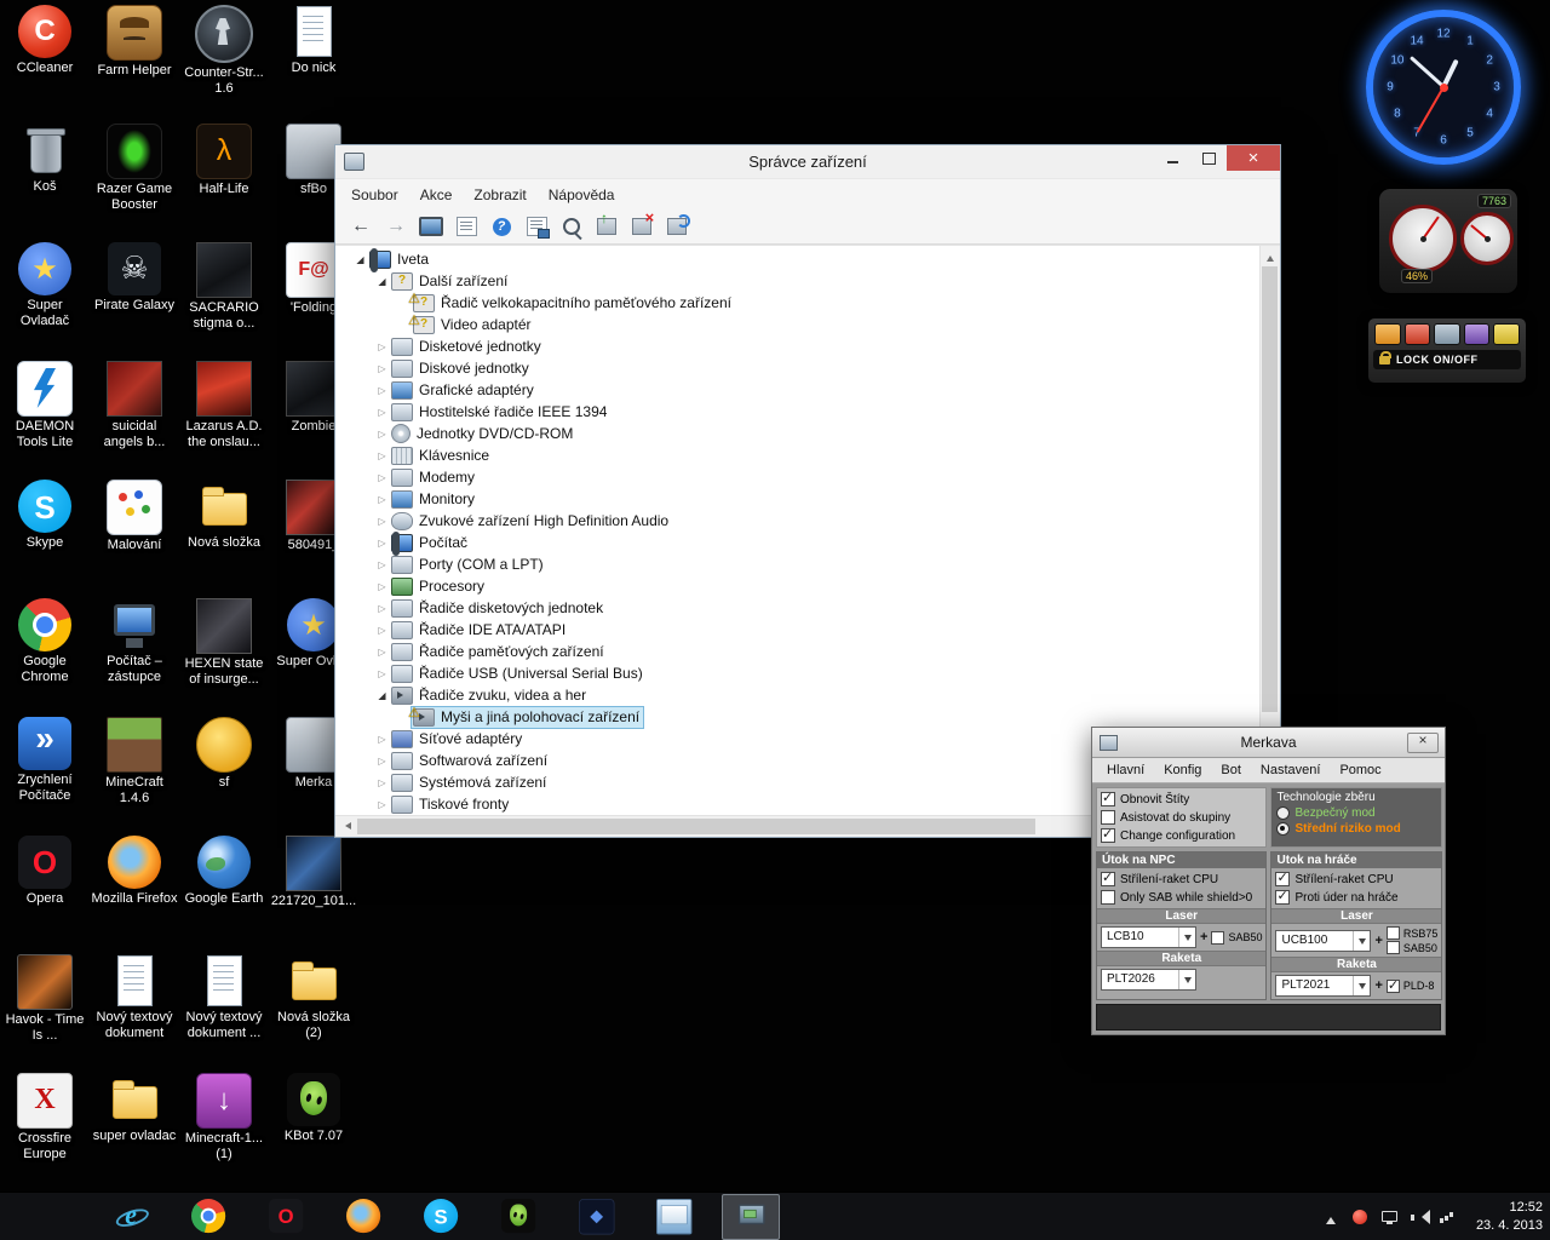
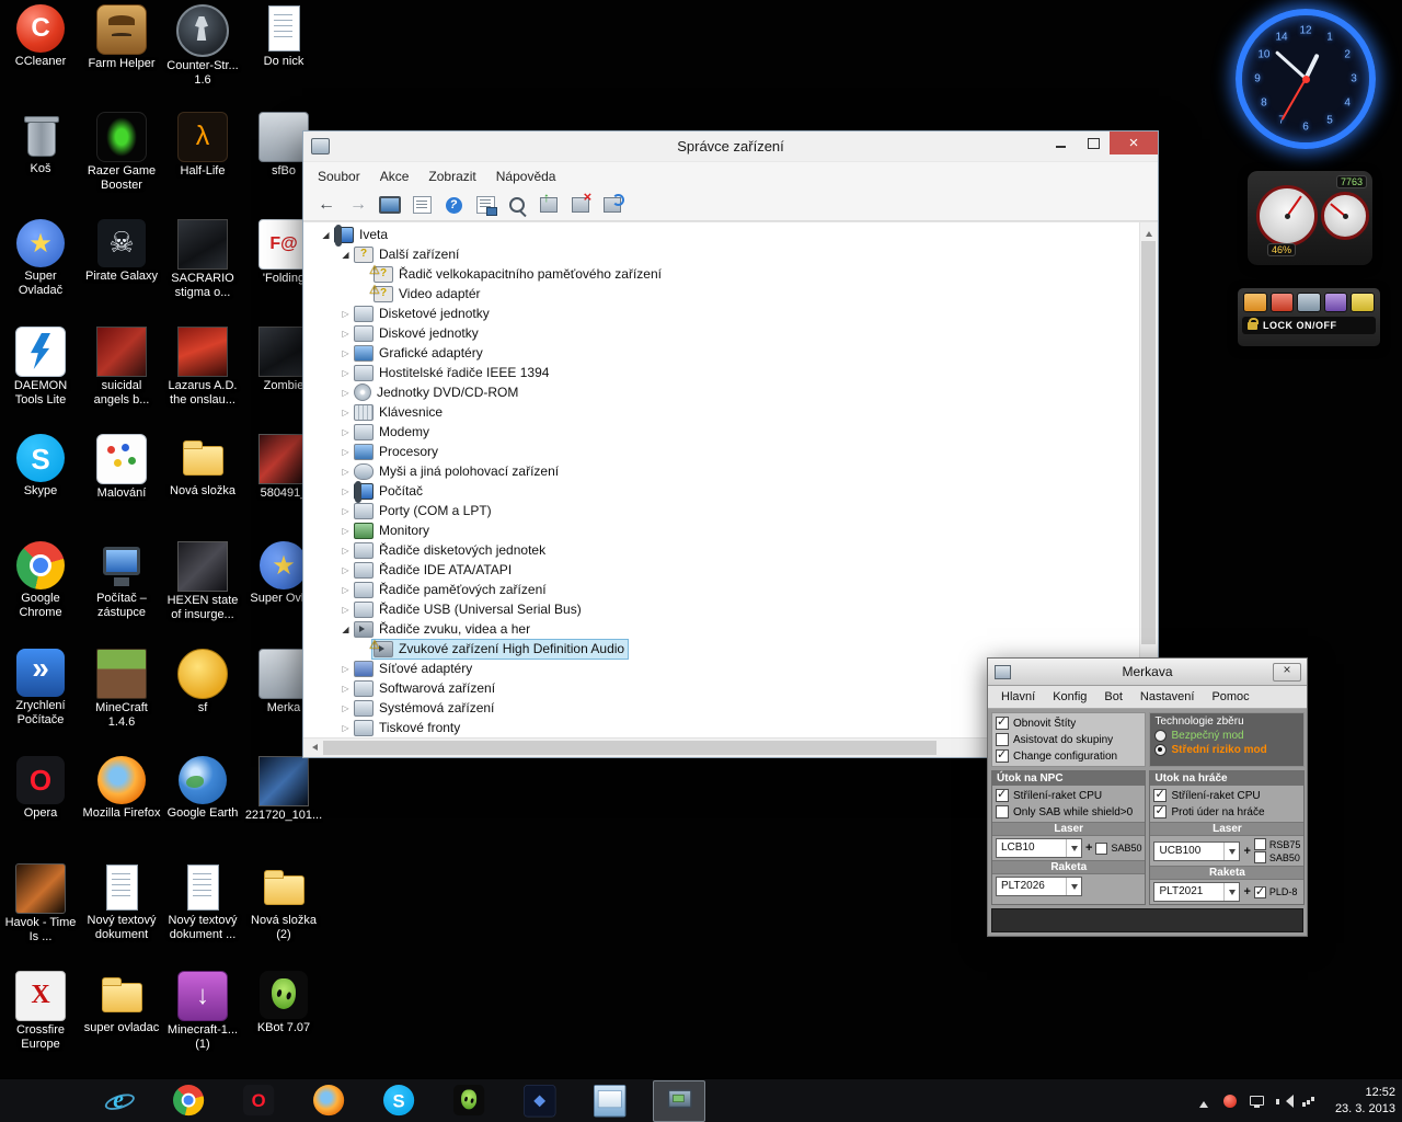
  CCleaner
  Koš
  Super Ovladač
  DAEMON Tools Lite
  Skype
  Google Chrome
  Zrychlení Počítače
  Opera
  Havok - Time Is ...
  Crossfire Europe
  Farm Helper
  Razer Game Booster
  Pirate Galaxy
  suicidal angels b...
  Malování
  Počítač – zástupce
  MineCraft 1.4.6
  Mozilla Firefox
  Nový textový dokument
  super ovladac
  Counter-Str... 1.6
  Half-Life
  SACRARIO stigma o...
  Lazarus A.D. the onslau...
  Nová složka
  HEXEN state of insurge...
  sf
  Google Earth
  Nový textový dokument ...
  Minecraft-1... (1)
  Do nick
  sfBo
  'Foldin
  Zombie
  580491
  Super Ov
  Merka
  221720_101...
  Nová složka (2)
  KBot 7.07
  12
  1
  2
  3
  4
  5
  6
  7
  8
  9
  10
  14
  46%
  7763
  LOCK ON/OFF
  Správce zařízení
  Soubor
  Akce
  Zobrazit
  Nápověda
  Iveta
  Další zařízení
  Řadič velkokapacitního paměťového zařízení
  Video adaptér
  Disketové jednotky
  Diskové jednotky
  Grafické adaptéry
  Hostitelské řadiče IEEE 1394
  Jednotky DVD/CD-ROM
  Klávesnice
  Modemy
- Monitory
+ Procesory
- Zvukové zařízení High Definition Audio
+ Myši a jiná polohovací zařízení
  Počítač
  Porty (COM a LPT)
- Procesory
+ Monitory
  Řadiče disketových jednotek
  Řadiče IDE ATA/ATAPI
  Řadiče paměťových zařízení
  Řadiče USB (Universal Serial Bus)
  Řadiče zvuku, videa a her
- Myši a jiná polohovací zařízení
+ Zvukové zařízení High Definition Audio
  Síťové adaptéry
  Softwarová zařízení
  Systémová zařízení
  Tiskové fronty
  Merkava
  Hlavní
  Konfig
  Bot
  Nastavení
  Pomoc
  Obnovit Štíty
  Asistovat do skupiny
  Change configuration
  Technologie zběru
  Bezpečný mod
  Střední riziko mod
  Útok na NPC
  Střílení-raket CPU
  Only SAB while shield>0
  Laser
  LCB10
  +
  SAB50
  Raketa
  PLT2026
  Utok na hráče
  Střílení-raket CPU
  Proti úder na hráče
  Laser
  UCB100
  +
  RSB75
  SAB50
  Raketa
  PLT2021
  +
  PLD-8
  12:52
- 23. 4. 2013
+ 23. 3. 2013
